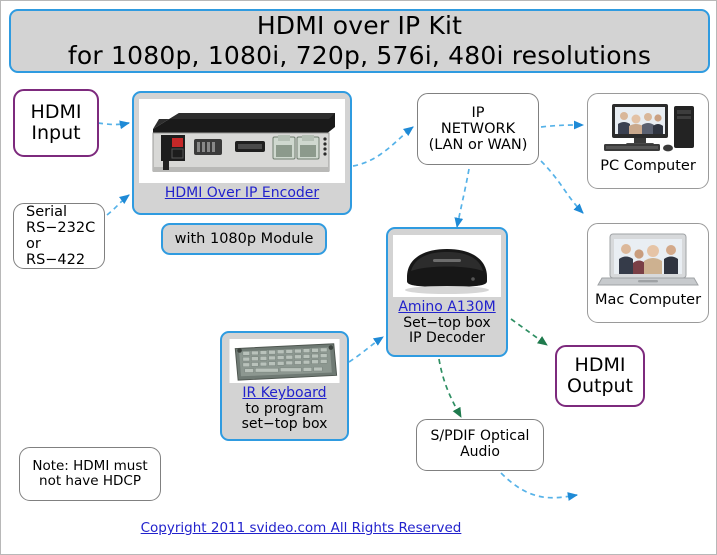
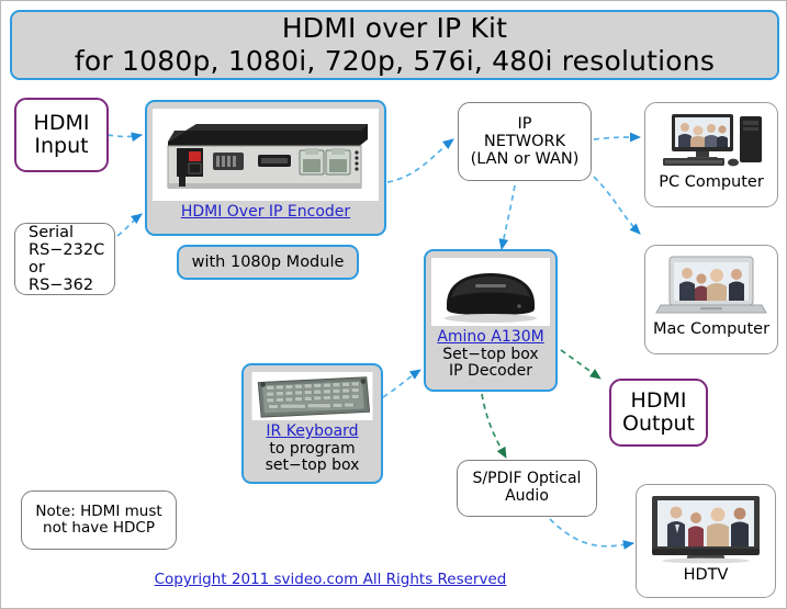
  HDMI over IP Kit
  for 1080p, 1080i, 720p, 576i, 480i resolutions
  HDMI
  Input
  Serial
  RS−232C
- or RS−422
+ or RS−362
  HDMI Over IP Encoder
  with 1080p Module
  IP
  NETWORK
  (LAN or WAN)
  PC Computer
  Mac Computer
  Amino A130M
  Set−top box
  IP Decoder
  IR Keyboard
  to program
  set−top box
  HDMI
  Output
  S/PDIF Optical
  Audio
+ HDTV
  Note: HDMI must
  not have HDCP
  Copyright 2011 svideo.com All Rights Reserved
